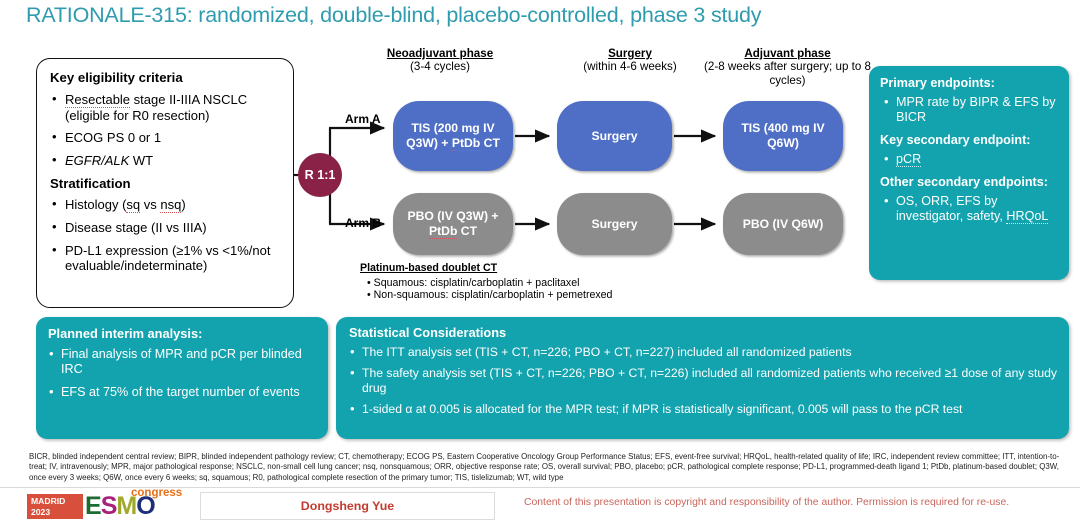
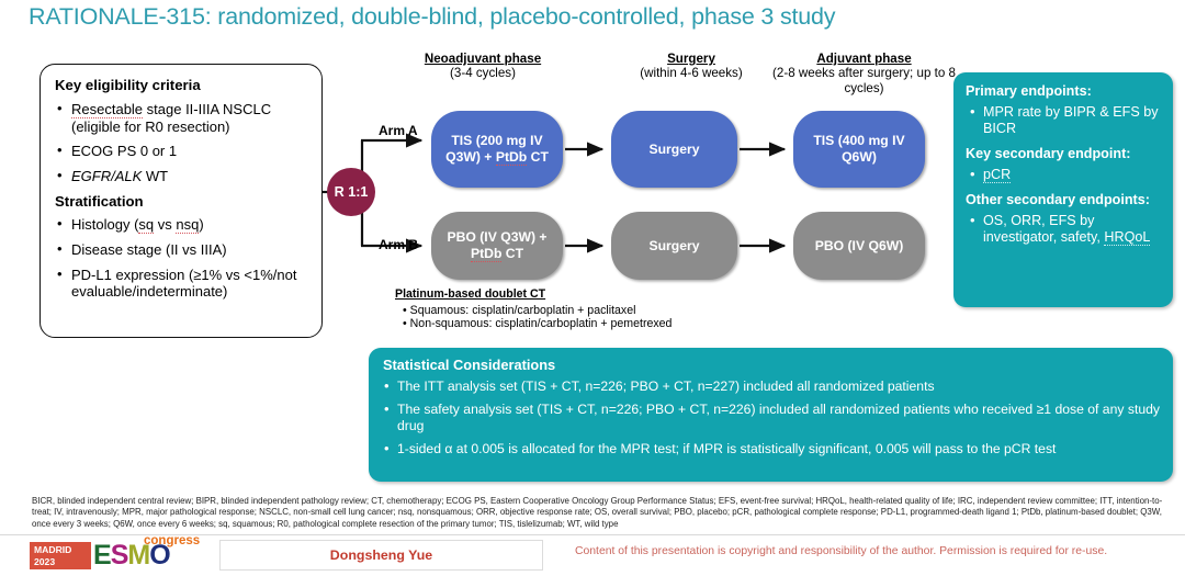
  RATIONALE-315: randomized, double-blind, placebo-controlled, phase 3 study
  Key eligibility criteria
  Resectable stage II-IIIA NSCLC (eligible for R0 resection)
  ECOG PS 0 or 1
  EGFR/ALK WT
  Stratification
  Histology (sq vs nsq)
  Disease stage (II vs IIIA)
  PD-L1 expression (≥1% vs <1%/not evaluable/indeterminate)
  Neoadjuvant phase
  (3-4 cycles)
  Surgery
  (within 4-6 weeks)
  Adjuvant phase
  (2-8 weeks after surgery; up to 8 cycles)
  R 1:1
  Arm A
  Arm B
  TIS (200 mg IV Q3W) + PtDb CT
  Surgery
  TIS (400 mg IV Q6W)
  PBO (IV Q3W) + PtDb CT
  Surgery
  PBO (IV Q6W)
  Platinum-based doublet CT
  Squamous: cisplatin/carboplatin + paclitaxel
  Non-squamous: cisplatin/carboplatin + pemetrexed
  Primary endpoints:
  MPR rate by BIPR & EFS by BICR
  Key secondary endpoint:
  pCR
  Other secondary endpoints:
  OS, ORR, EFS by investigator, safety, HRQoL
- Planned interim analysis:
- Final analysis of MPR and pCR per blinded IRC
- EFS at 75% of the target number of events
  Statistical Considerations
  The ITT analysis set (TIS + CT, n=226; PBO + CT, n=227) included all randomized patients
  The safety analysis set (TIS + CT, n=226; PBO + CT, n=226) included all randomized patients who received ≥1 dose of any study drug
  1-sided α at 0.005 is allocated for the MPR test; if MPR is statistically significant, 0.005 will pass to the pCR test
  BICR, blinded independent central review; BIPR, blinded independent pathology review; CT, chemotherapy; ECOG PS, Eastern Cooperative Oncology Group Performance Status; EFS, event-free survival; HRQoL, health-related quality of life; IRC, independent review committee; ITT, intention-to-treat; IV, intravenously; MPR, major pathological response; NSCLC, non-small cell lung cancer; nsq, nonsquamous; ORR, objective response rate; OS, overall survival; PBO, placebo; pCR, pathological complete response; PD-L1, programmed-death ligand 1; PtDb, platinum-based doublet; Q3W, once every 3 weeks; Q6W, once every 6 weeks; sq, squamous; R0, pathological complete resection of the primary tumor; TIS, tislelizumab; WT, wild type
  MADRID
  2023
  ESMO
  congress
  Dongsheng Yue
  Content of this presentation is copyright and responsibility of the author. Permission is required for re-use.
